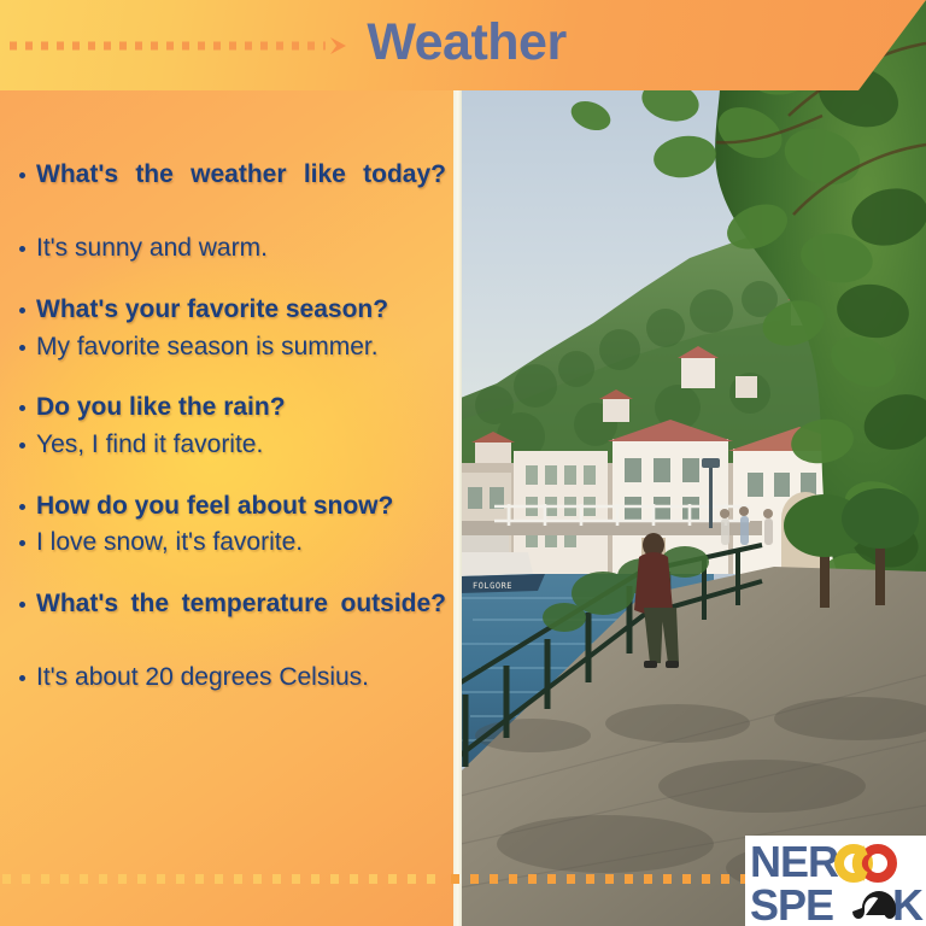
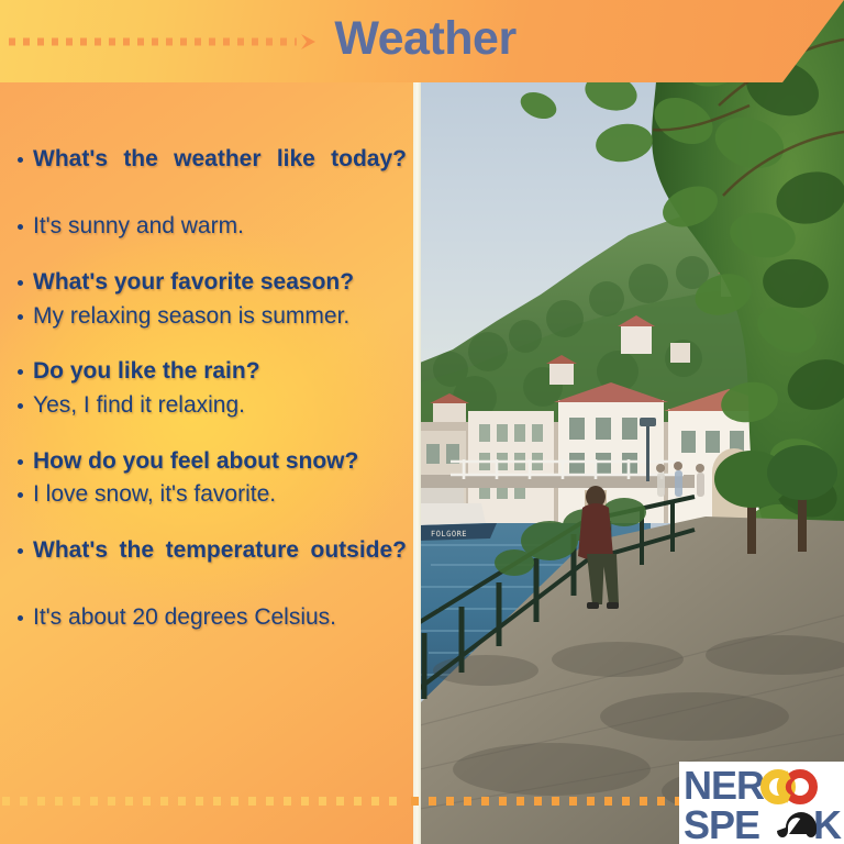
  FOLGORE
  What's the weather like today?
  It's sunny and warm.
  What's your favorite season?
- My favorite season is summer.
+ My relaxing season is summer.
  Do you like the rain?
- Yes, I find it favorite.
+ Yes, I find it relaxing.
  How do you feel about snow?
  I love snow, it's favorite.
  What's the temperature outside?
  It's about 20 degrees Celsius.
  Weather
  NER
  SPE
  K
